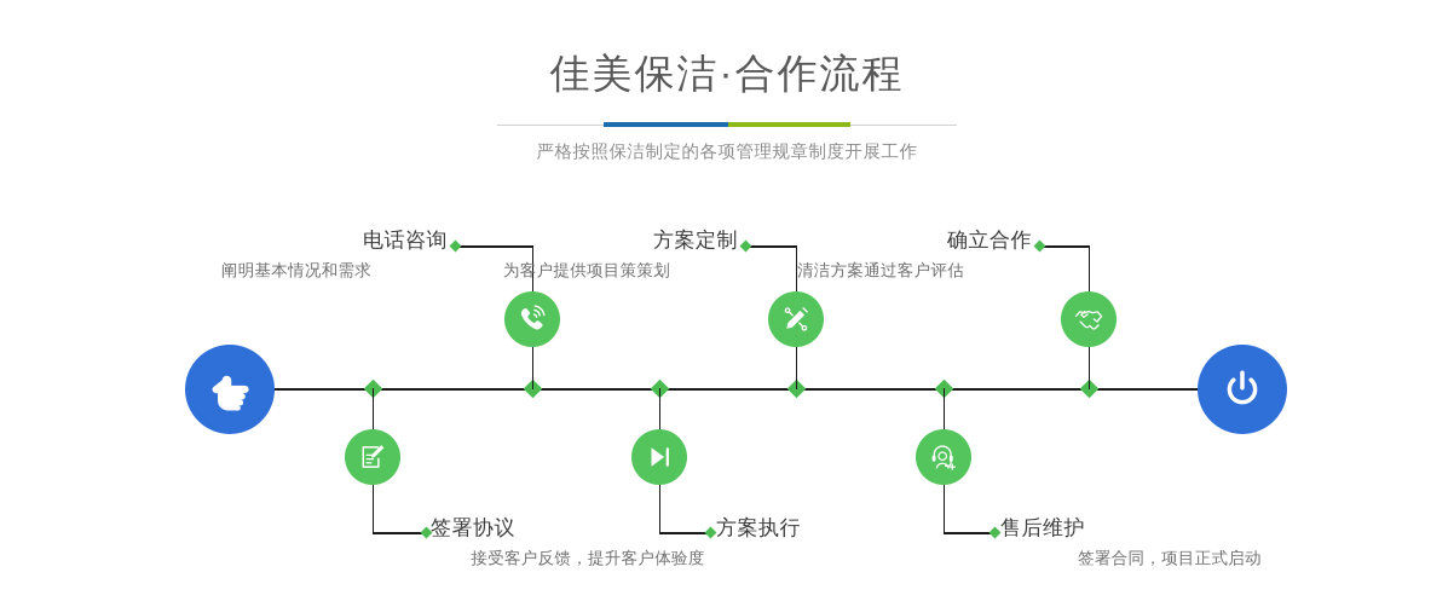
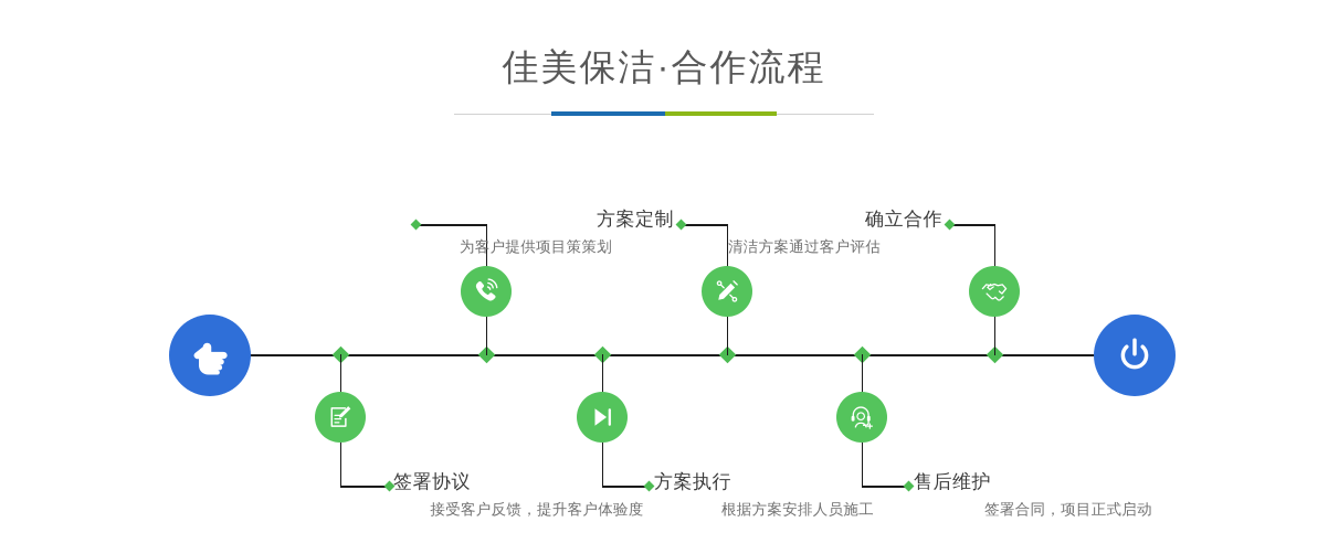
  佳美保洁·合作流程
- 严格按照保洁制定的各项管理规章制度开展工作
- 电话咨询
- 阐明基本情况和需求
  签署协议
  接受客户反馈，提升客户体验度
  方案定制
  为客户提供项目策策划
  方案执行
+ 根据方案安排人员施工
  确立合作
  清洁方案通过客户评估
  售后维护
  签署合同，项目正式启动
